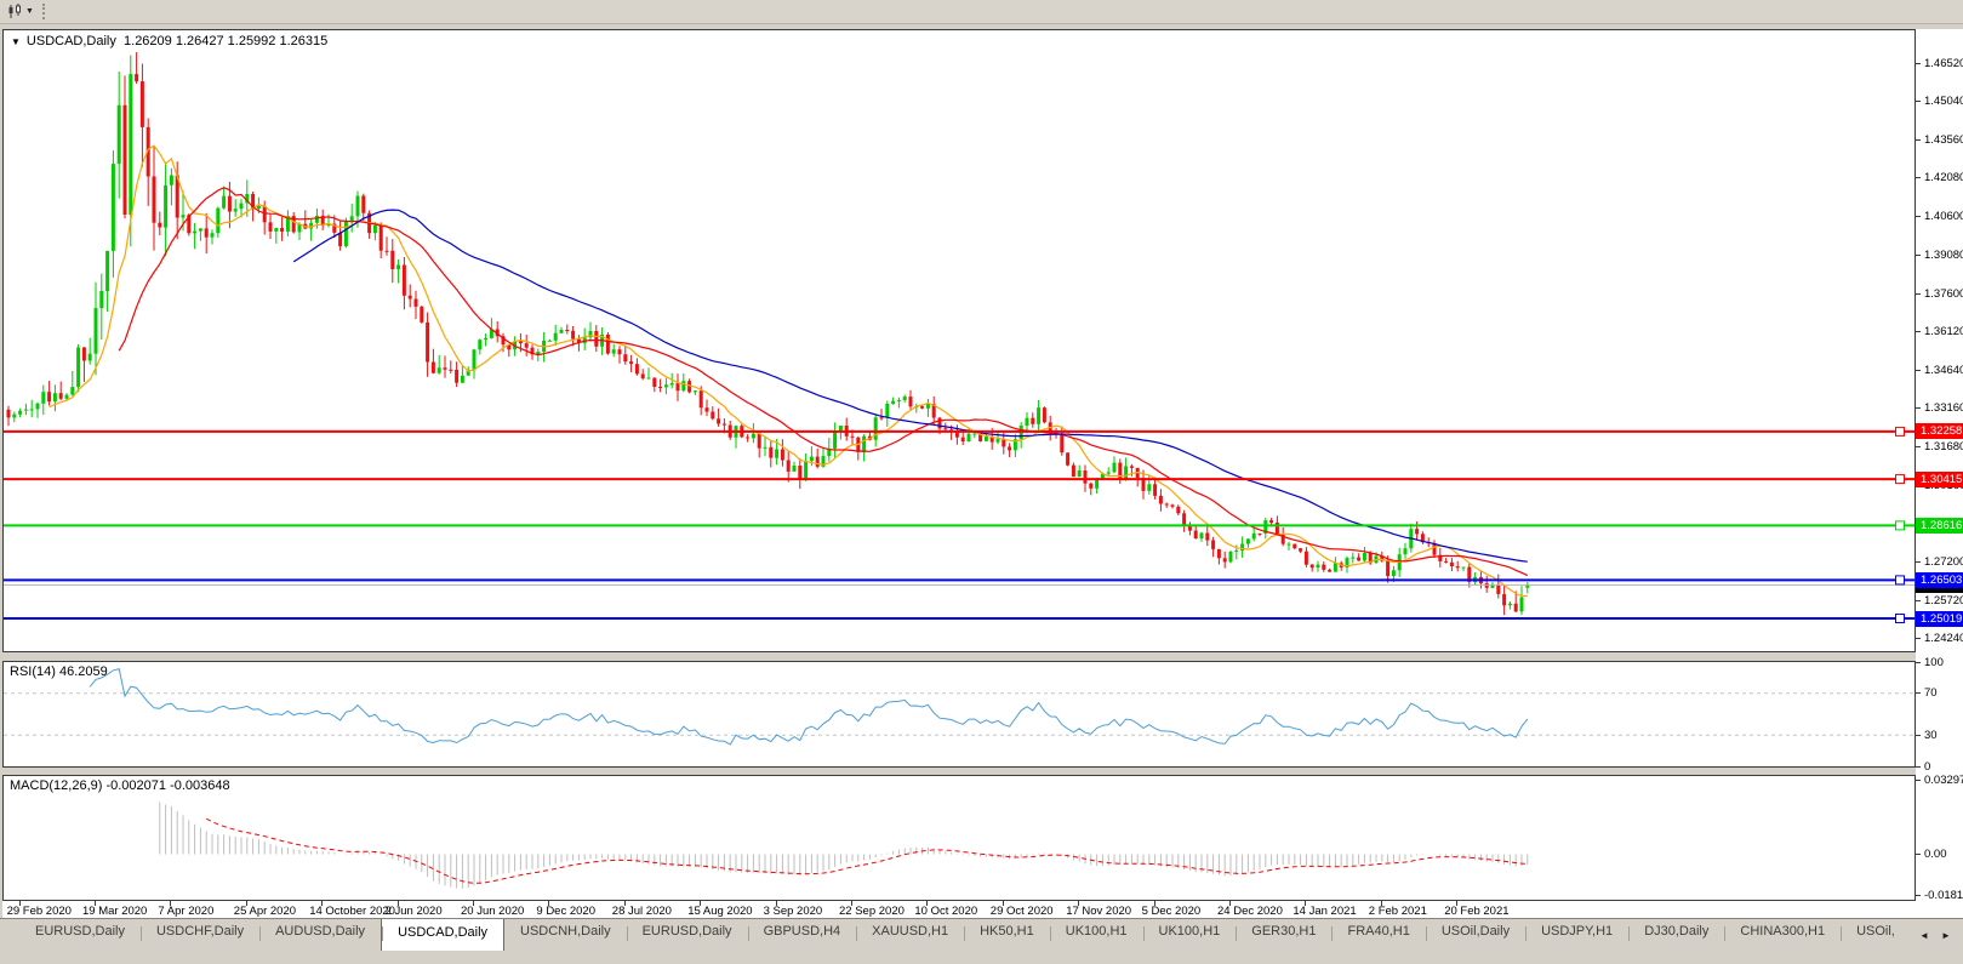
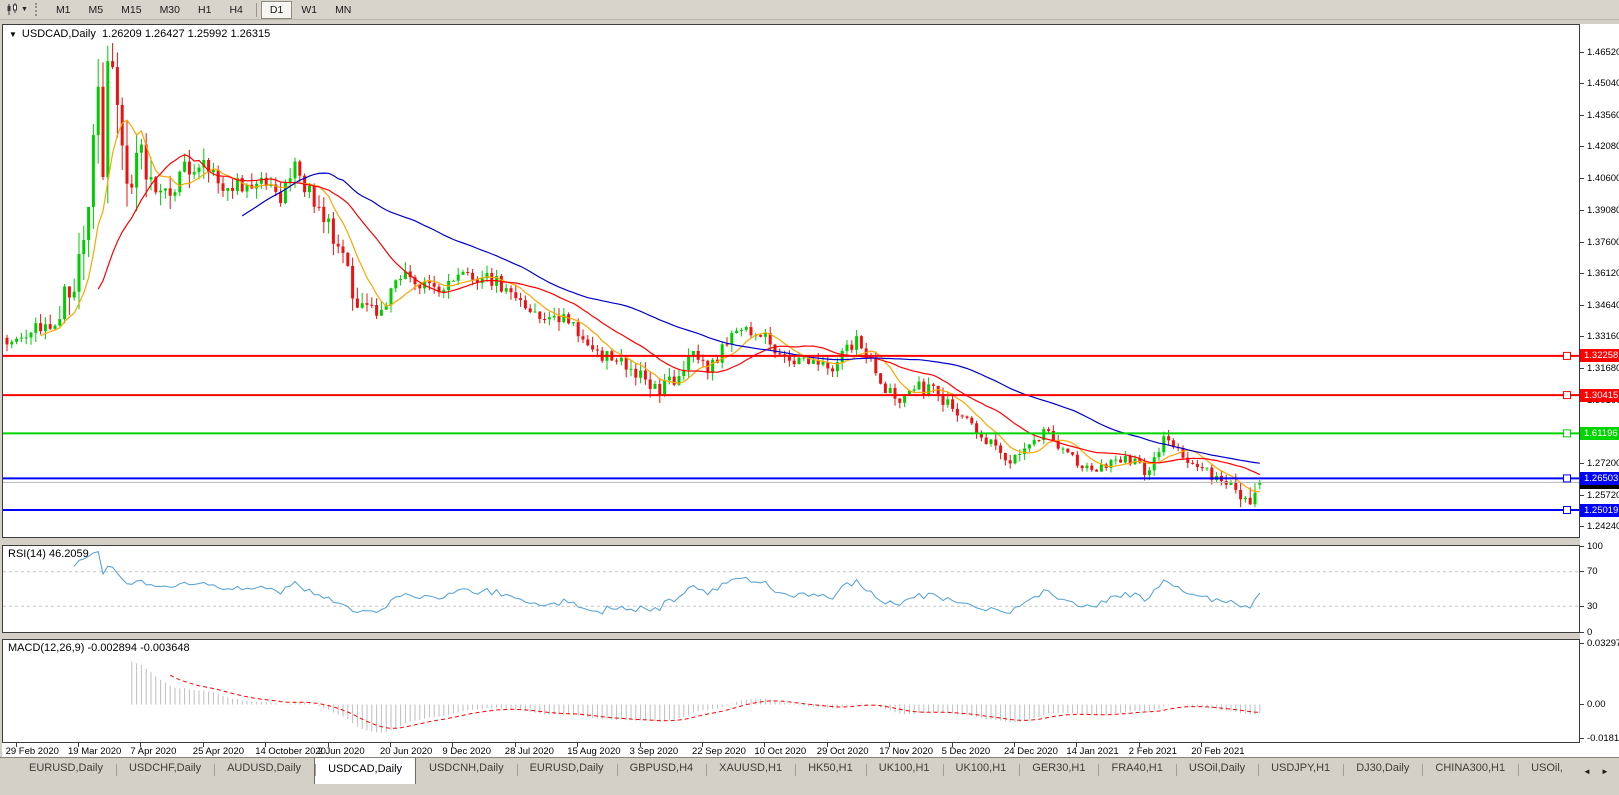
+ M1
+ M5
+ M15
+ M30
+ H1
+ H4
+ D1
+ W1
+ MN
  ▼
  USDCAD,Daily
  1.26209 1.26427 1.25992 1.26315
  RSI(14) 46.2059
- MACD(12,26,9) -0.002071 -0.003648
+ MACD(12,26,9) -0.002894 -0.003648
  1.4652
  1.4504
  1.4356
  1.4208
  1.4060
  1.3908
  1.3760
  1.3612
  1.3464
  1.3316
  1.3168
  1.2720
  1.2572
  1.2424
  1.32258
  1.30415
- 1.28616
+ 1.61196
  1.26503
  1.25019
  100
  70
  30
  0
  0.0329
  0.00
  -0.0181
  29 Feb 2020
  19 Mar 2020
  7 Apr 2020
  25 Apr 2020
  14 October 2020
  2 Jun 2020
  20 Jun 2020
  9 Dec 2020
  28 Jul 2020
  15 Aug 2020
  3 Sep 2020
  22 Sep 2020
  10 Oct 2020
  29 Oct 2020
  17 Nov 2020
  5 Dec 2020
  24 Dec 2020
  14 Jan 2021
  2 Feb 2021
  20 Feb 2021
  EURUSD,Daily
  USDCHF,Daily
  AUDUSD,Daily
  USDCAD,Daily
  USDCNH,Daily
  EURUSD,Daily
  GBPUSD,H4
  XAUUSD,H1
  HK50,H1
  UK100,H1
  UK100,H1
  GER30,H1
  FRA40,H1
  USOil,Daily
  USDJPY,H1
  DJ30,Daily
  CHINA300,H1
  USOil,
  ◄
  ►
